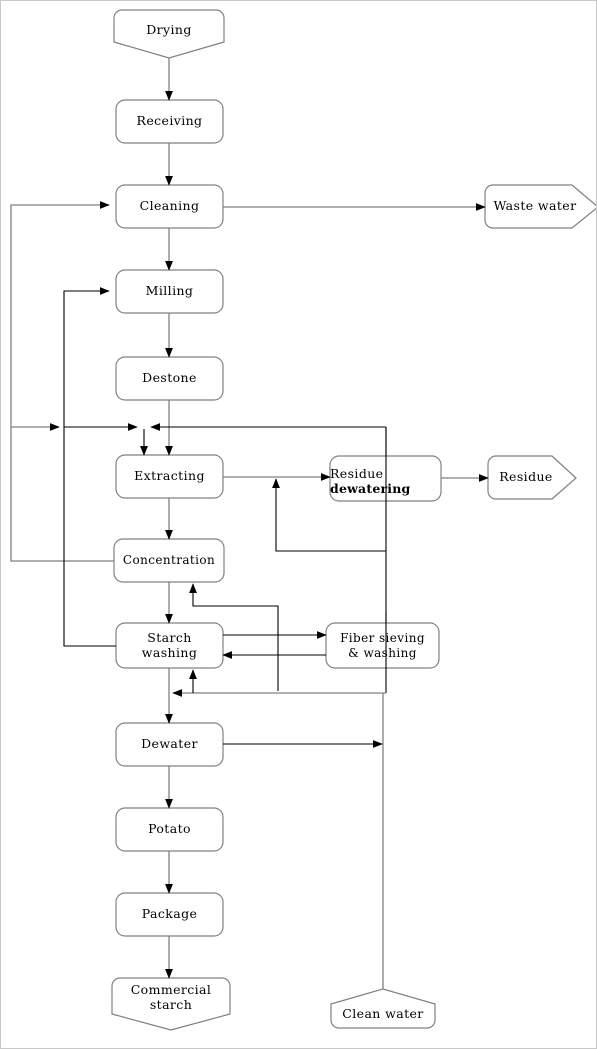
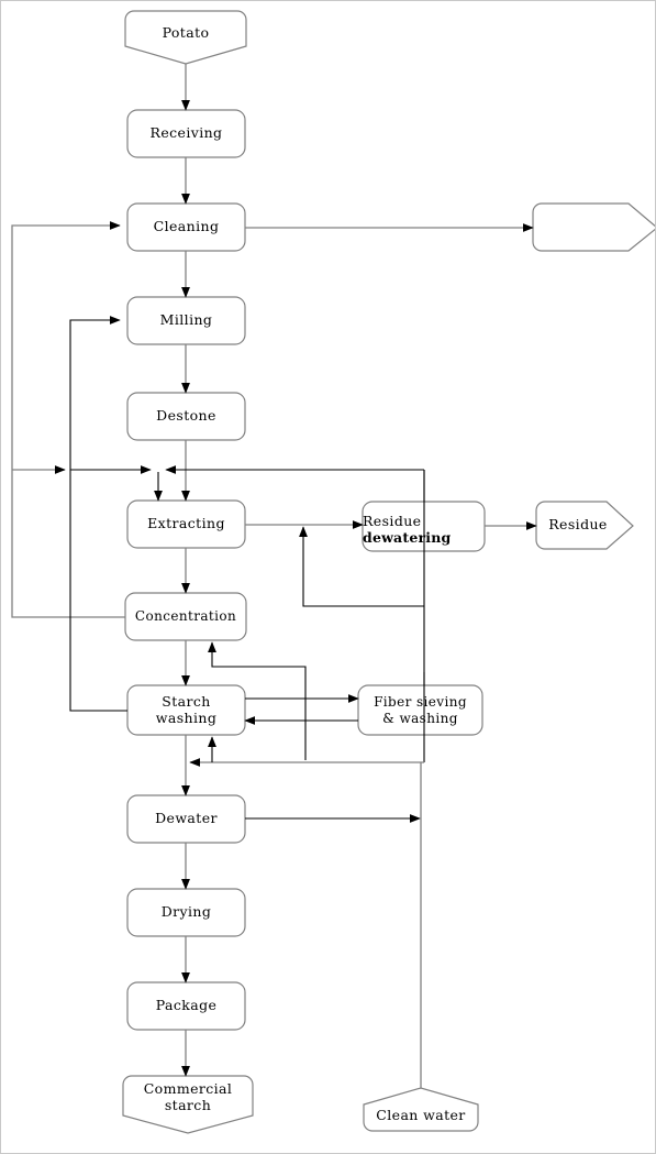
- Drying
+ Potato
  Receiving
  Cleaning
  Milling
  Destone
  Extracting
  Concentration
  Starch
  washing
  Dewater
- Potato
+ Drying
  Package
  Commercial
  starch
- Waste water
  Residue
  dewatering
  Residue
  Fiber sieving
  & washing
  Clean water
